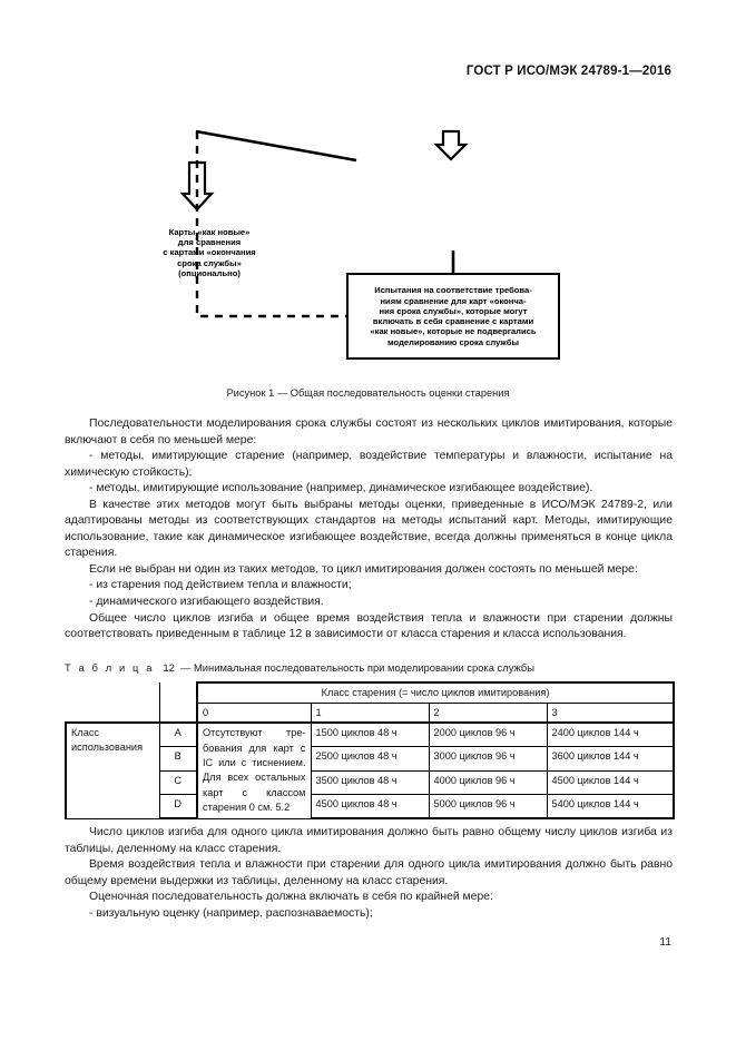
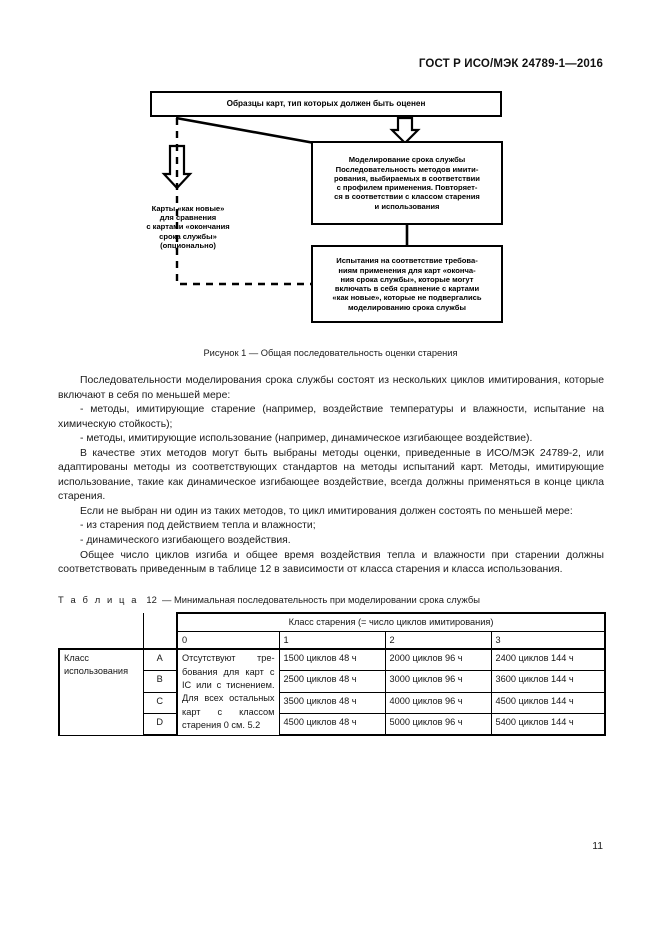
  ГОСТ Р ИСО/МЭК 24789-1—2016
+ Образцы карт, тип которых должен быть оценен
+ Моделирование срока службы
+ Последовательность методов имити-
+ рования, выбираемых в соответствии
+ с профилем применения. Повторяет-
+ ся в соответствии с классом старения
+ и использования
  Испытания на соответствие требова-
- ниям сравнение для карт «оконча-
+ ниям применения для карт «оконча-
  ния срока службы», которые могут
  включать в себя сравнение с картами
  «как новые», которые не подвергались
  моделированию срока службы
  Карты «как новые»
  для сравнения
  с картами «окончания
  срока службы»
  (опционально)
  Рисунок 1 — Общая последовательность оценки старения
  Последовательности моделирования срока службы состоят из нескольких циклов имитирования, которые включают в себя по меньшей мере:
  - методы, имитирующие старение (например, воздействие температуры и влажности, испытание на химическую стойкость);
  - методы, имитирующие использование (например, динамическое изгибающее воздействие).
  В качестве этих методов могут быть выбраны методы оценки, приведенные в ИСО/МЭК 24789-2, или адаптированы методы из соответствующих стандартов на методы испытаний карт. Методы, имитирующие использование, такие как динамическое изгибающее воздействие, всегда должны применяться в конце цикла старения.
  Если не выбран ни один из таких методов, то цикл имитирования должен состоять по меньшей мере:
  - из старения под действием тепла и влажности;
  - динамического изгибающего воздействия.
  Общее число циклов изгиба и общее время воздействия тепла и влажности при старении должны соответствовать приведенным в таблице 12 в зависимости от класса старения и класса использования.
  Т а б л и ц а 12 — Минимальная последовательность при моделировании срока службы
  		Класс старения (= число циклов имитирования)
  		0	1	2	3
  Классиспользования	A	Отсутствуют тре­бования для карт с IC или с тисне­нием. Для всех остальных карт с классом старе­ния 0 см. 5.2	1500 циклов 48 ч	2000 циклов 96 ч	2400 циклов 144 ч
  B	2500 циклов 48 ч	3000 циклов 96 ч	3600 циклов 144 ч
  C	3500 циклов 48 ч	4000 циклов 96 ч	4500 циклов 144 ч
  D	4500 циклов 48 ч	5000 циклов 96 ч	5400 циклов 144 ч
- Число циклов изгиба для одного цикла имитирования должно быть равно общему числу циклов изгиба из таблицы, деленному на класс старения.
- Время воздействия тепла и влажности при старении для одного цикла имитирования должно быть равно общему времени выдержки из таблицы, деленному на класс старения.
- Оценочная последовательность должна включать в себя по крайней мере:
- - визуальную оценку (например, распознаваемость);
  11
